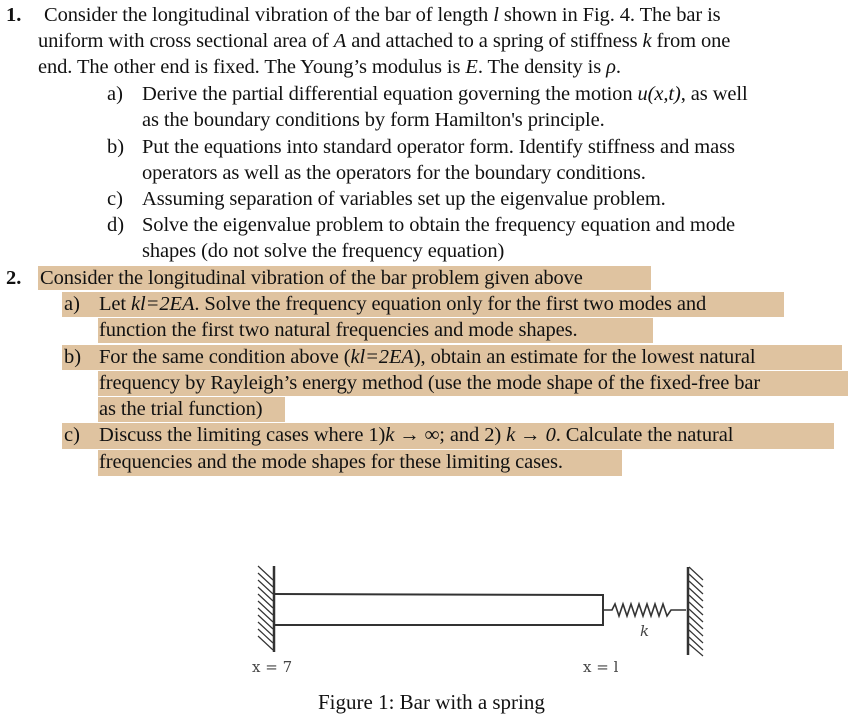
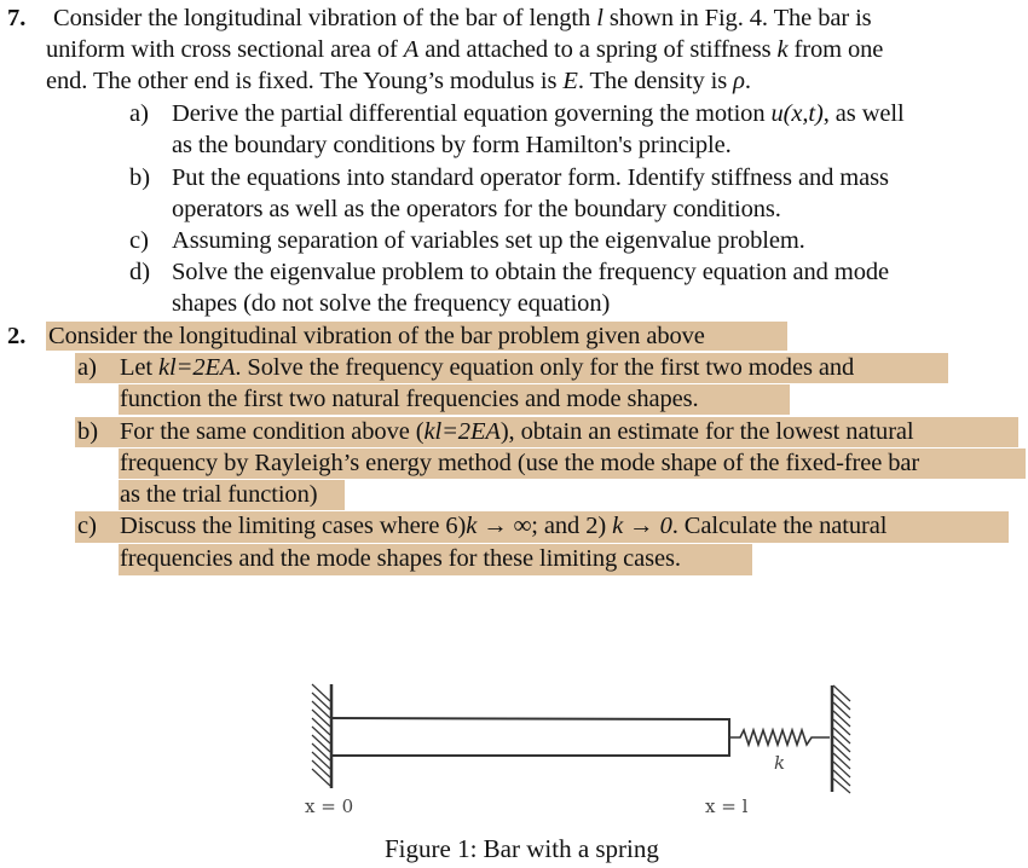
- 1.
+ 7.
  Consider the longitudinal vibration of the bar of length l shown in Fig. 4. The bar is
  uniform with cross sectional area of A and attached to a spring of stiffness k from one
  end. The other end is fixed. The Young’s modulus is E. The density is ρ.
  a)
  Derive the partial differential equation governing the motion u(x,t), as well
  as the boundary conditions by form Hamilton's principle.
  b)
  Put the equations into standard operator form. Identify stiffness and mass
  operators as well as the operators for the boundary conditions.
  c)
  Assuming separation of variables set up the eigenvalue problem.
  d)
  Solve the eigenvalue problem to obtain the frequency equation and mode
  shapes (do not solve the frequency equation)
  2.
  Consider the longitudinal vibration of the bar problem given above
  a)
  Let kl=2EA. Solve the frequency equation only for the first two modes and
  function the first two natural frequencies and mode shapes.
  b)
  For the same condition above (kl=2EA), obtain an estimate for the lowest natural
  frequency by Rayleigh’s energy method (use the mode shape of the fixed-free bar
  as the trial function)
  c)
- Discuss the limiting cases where 1)k → ∞; and 2) k → 0. Calculate the natural
+ Discuss the limiting cases where 6)k → ∞; and 2) k → 0. Calculate the natural
  frequencies and the mode shapes for these limiting cases.
  k
- x = 7
+ x = 0
  x = l
  Figure 1: Bar with a spring
